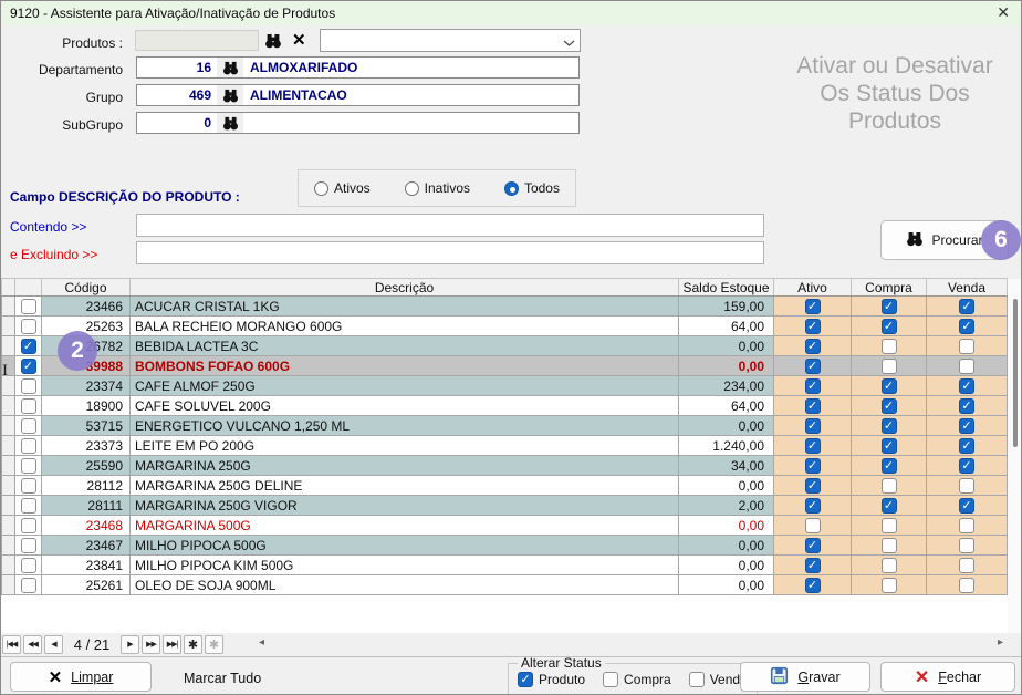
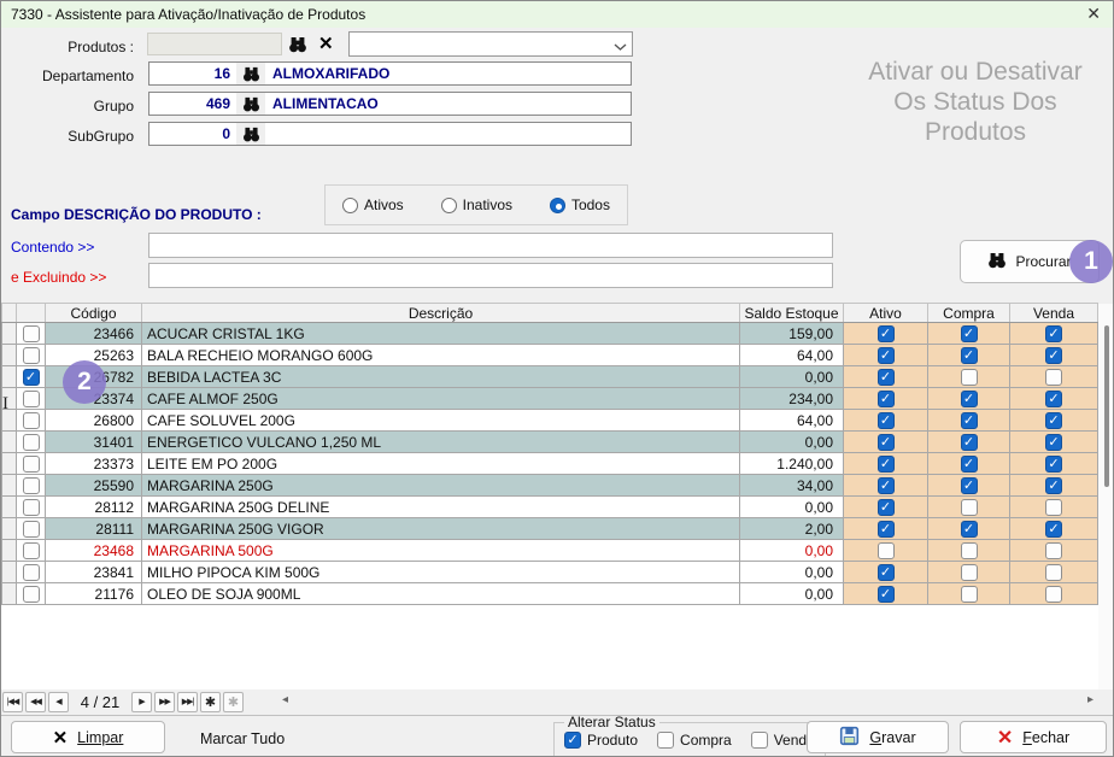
- 9120 - Assistente para Ativação/Inativação de Produtos
+ 7330 - Assistente para Ativação/Inativação de Produtos
  ✕
  Produtos :
  Departamento
  Grupo
  SubGrupo
  ✕
  16
  ALMOXARIFADO
  469
  ALIMENTACAO
  0
  Ativar ou Desativar
  Os Status Dos
  Produtos
  Ativos
  Inativos
  Todos
  Campo DESCRIÇÃO DO PRODUTO :
  Contendo >>
  e Excluindo >>
  Procurar
- 6
+ 1
  		Código	Descrição	Saldo Estoque	Ativo	Compra	Venda
  		23466	ACUCAR CRISTAL 1KG	159,00
  		25263	BALA RECHEIO MORANGO 600G	64,00
  		26782	BEBIDA LACTEA 3C	0,00
- 		39988	BOMBONS FOFAO 600G	0,00
  		23374	CAFE ALMOF 250G	234,00
- 		18900	CAFE SOLUVEL 200G	64,00
+ 		26800	CAFE SOLUVEL 200G	64,00
- 		53715	ENERGETICO VULCANO 1,250 ML	0,00
+ 		31401	ENERGETICO VULCANO 1,250 ML	0,00
  		23373	LEITE EM PO 200G	1.240,00
  		25590	MARGARINA 250G	34,00
  		28112	MARGARINA 250G DELINE	0,00
  		28111	MARGARINA 250G VIGOR	2,00
  		23468	MARGARINA 500G	0,00
- 		23467	MILHO PIPOCA 500G	0,00
  		23841	MILHO PIPOCA KIM 500G	0,00
- 		25261	OLEO DE SOJA 900ML	0,00
+ 		21176	OLEO DE SOJA 900ML	0,00
  2
  I
  4 / 21
  ✱
  ✱
  ◂
  ▸
  ✕
  Limpar
  Marcar Tudo
  Alterar Status
  Produto
  Compra
  Vend
  Gravar
  ✕
  Fechar
